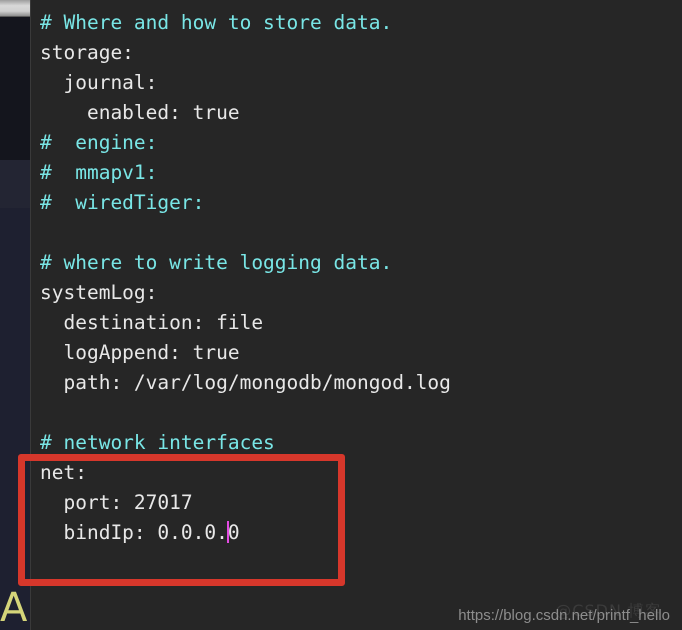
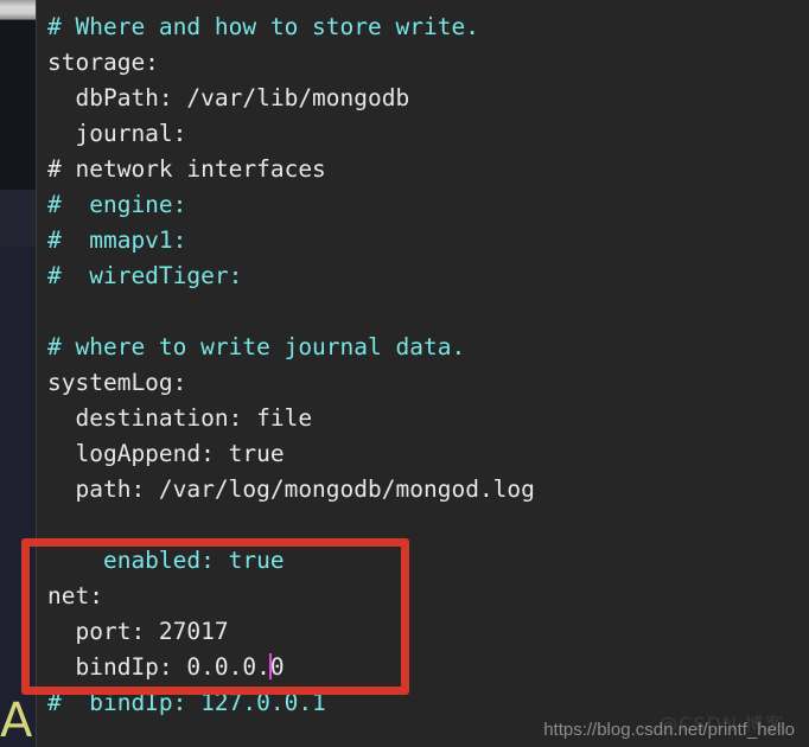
- # Where and how to store data.
+ # Where and how to store write.
  storage:
+ dbPath: /var/lib/mongodb
  journal:
- enabled: true
+ # network interfaces
  # engine:
  # mmapv1:
  # wiredTiger:
- # where to write logging data.
+ # where to write journal data.
  systemLog:
  destination: file
  logAppend: true
  path: /var/log/mongodb/mongod.log
- # network interfaces
+ enabled: true
  net:
  port: 27017
  bindIp: 0.0.0.0
+ # bindIp: 127.0.0.1
  A
  @CSDN 博客
  https://blog.csdn.net/printf_hello
